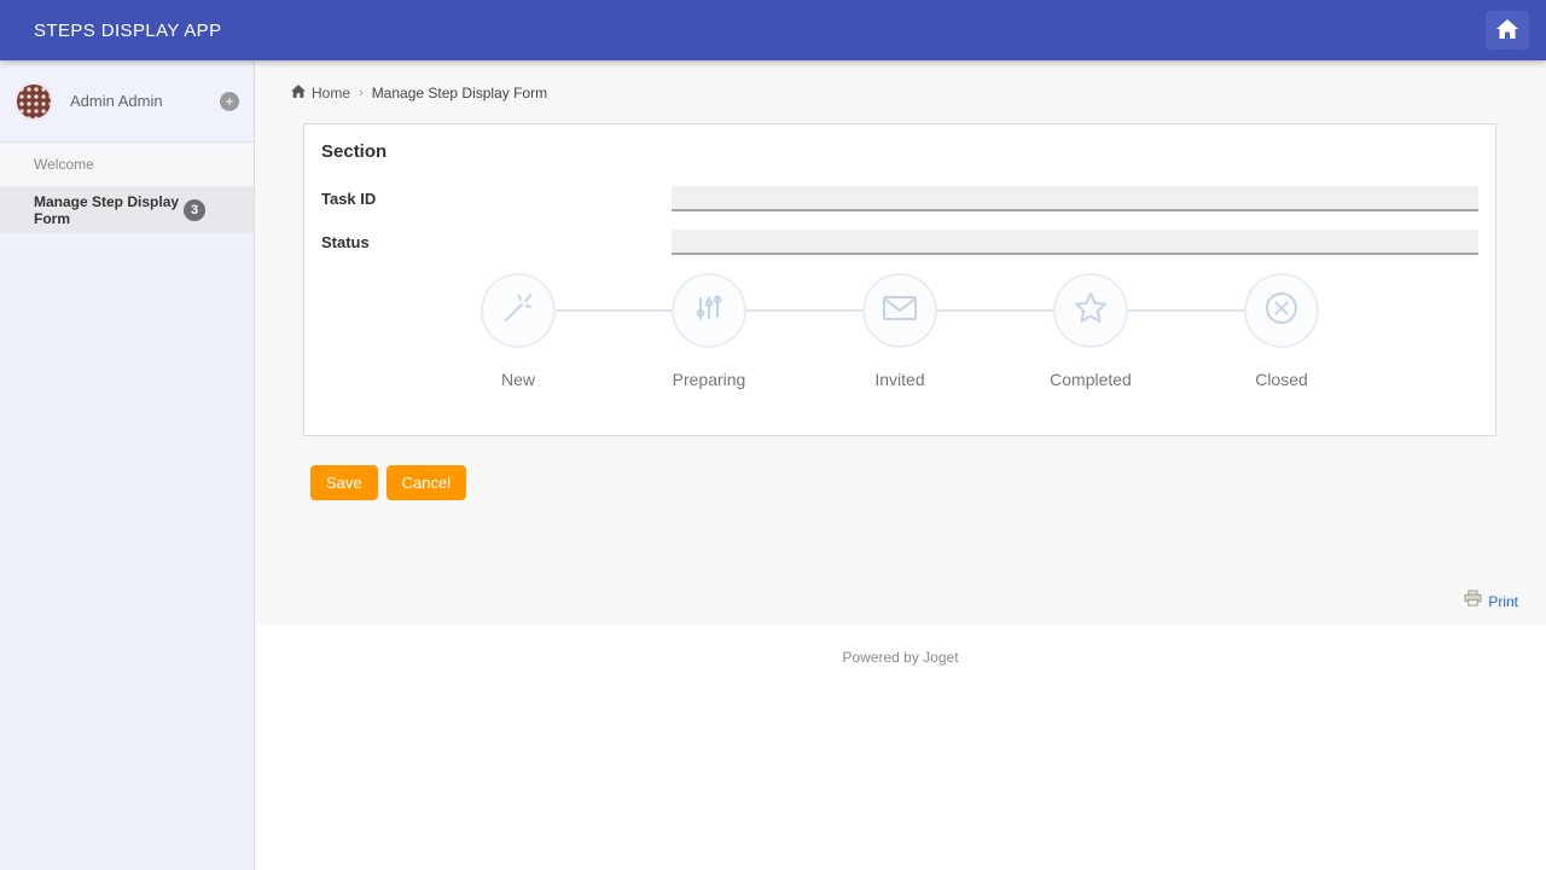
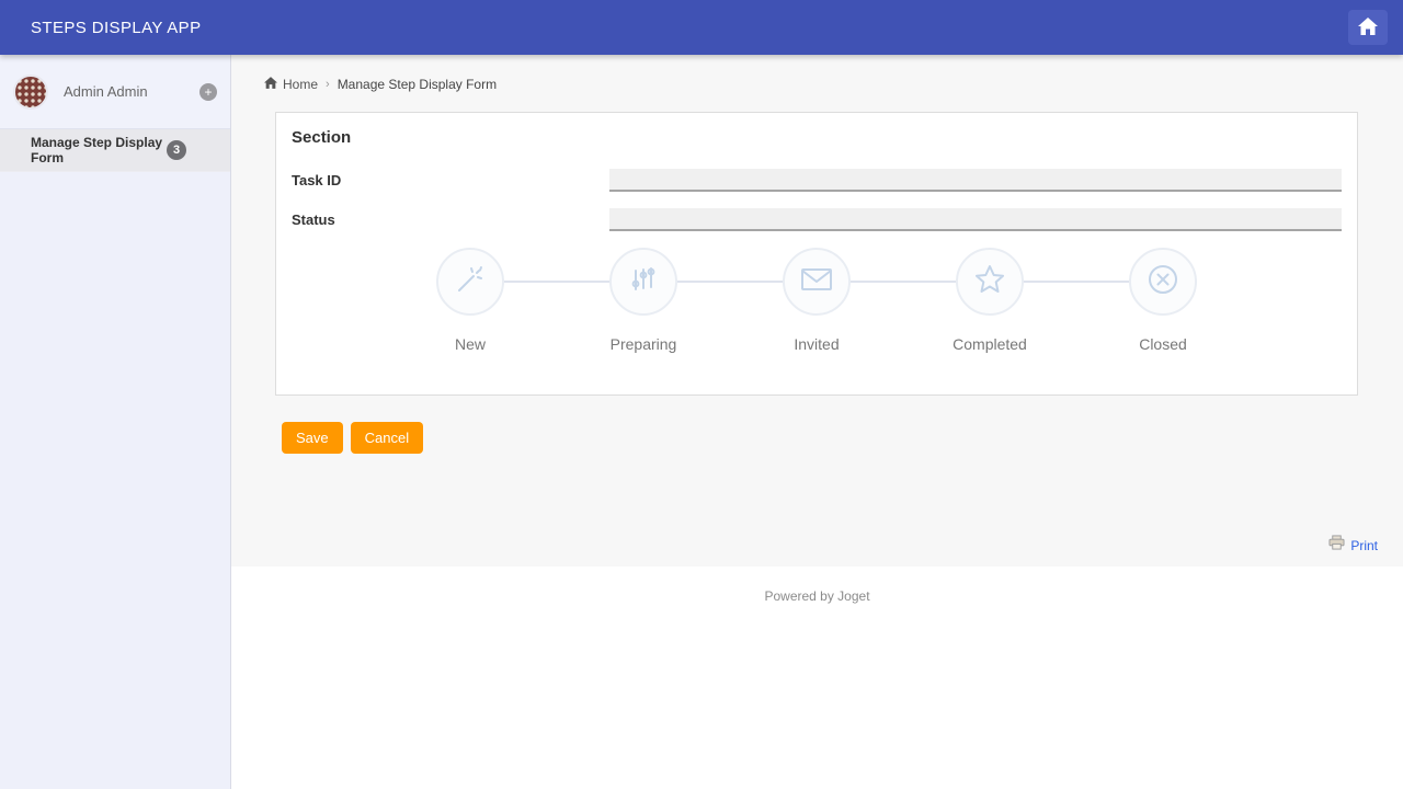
  STEPS DISPLAY APP
  Admin Admin
  +
- Welcome
  Manage Step Display Form
  3
  Home
  ›
  Manage Step Display Form
  Section
  Task ID
  Status
  New
  Preparing
  Invited
  Completed
  Closed
  Save
  Cancel
  Print
  Powered by Joget
